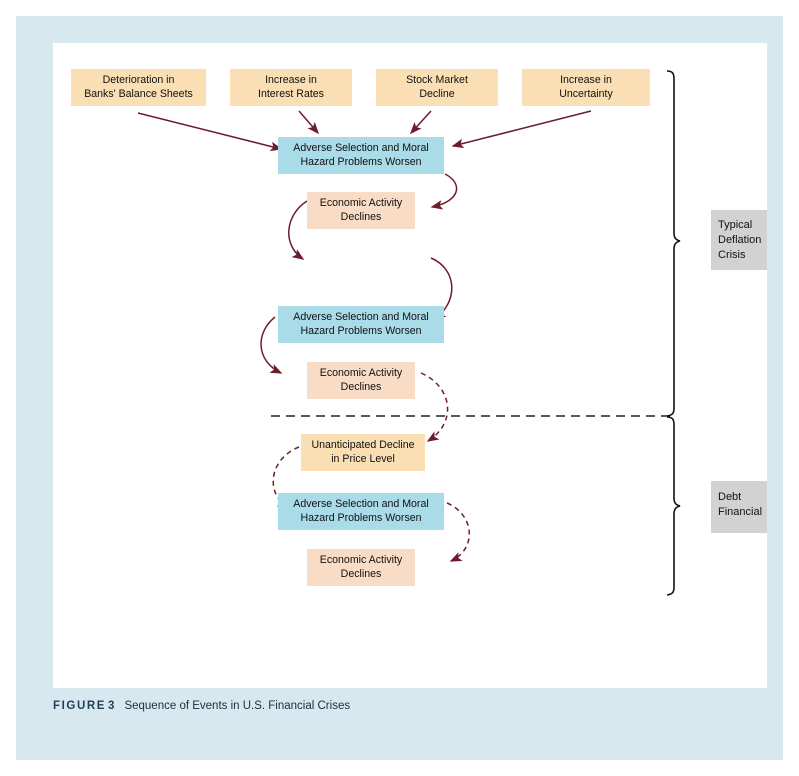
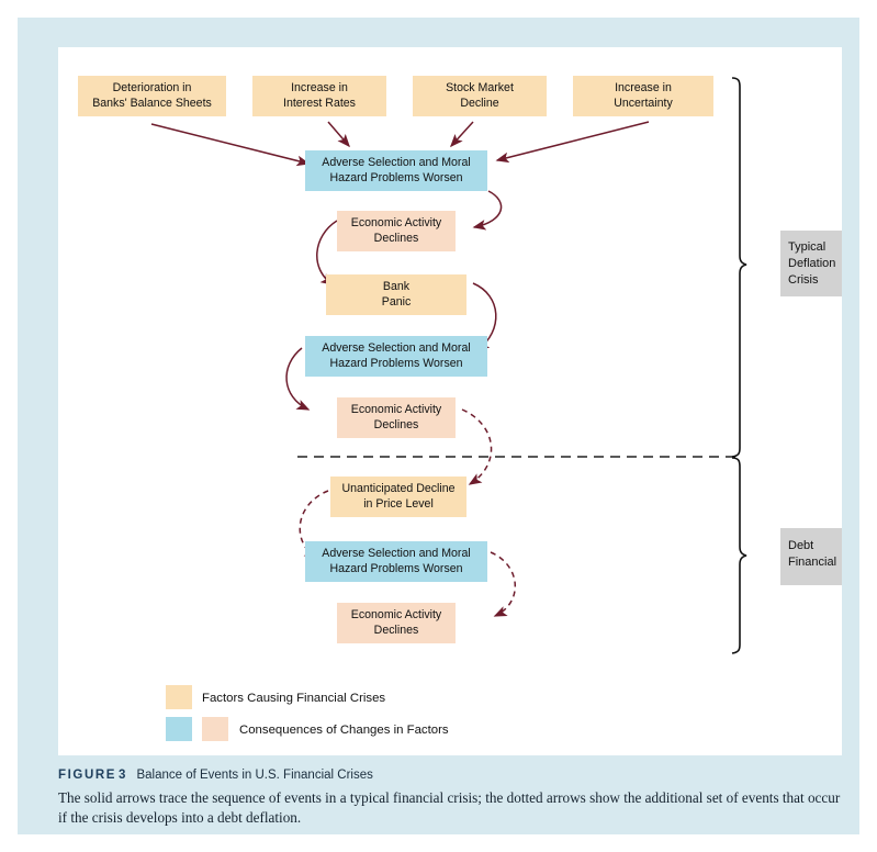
  Deterioration in
  Banks' Balance Sheets
  Increase in
  Interest Rates
  Stock Market
  Decline
  Increase in
  Uncertainty
  Adverse Selection and Moral
  Hazard Problems Worsen
  Economic Activity
  Declines
+ Bank
+ Panic
  Adverse Selection and Moral
  Hazard Problems Worsen
  Economic Activity
  Declines
  Unanticipated Decline
  in Price Level
  Adverse Selection and Moral
  Hazard Problems Worsen
  Economic Activity
  Declines
  Typical
  Deflation
  Crisis
  Debt
  Financial
+ Factors Causing Financial Crises
+ Consequences of Changes in Factors
- FIGURE 3 Sequence of Events in U.S. Financial Crises
+ FIGURE 3 Balance of Events in U.S. Financial Crises
+ The solid arrows trace the sequence of events in a typical financial crisis; the dotted arrows show the additional set of events that occur if the crisis develops into a debt deflation.
